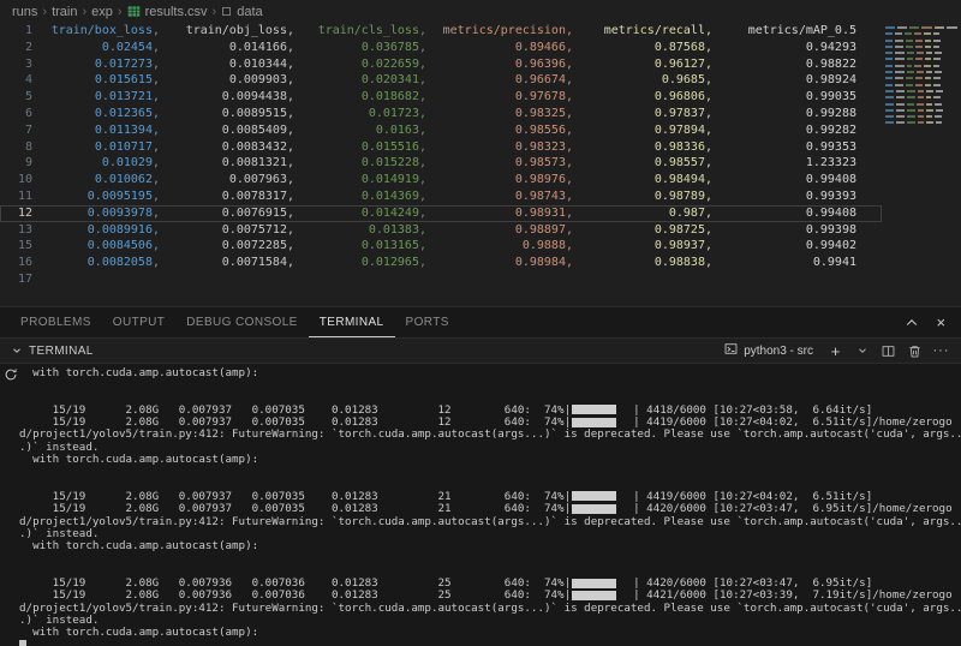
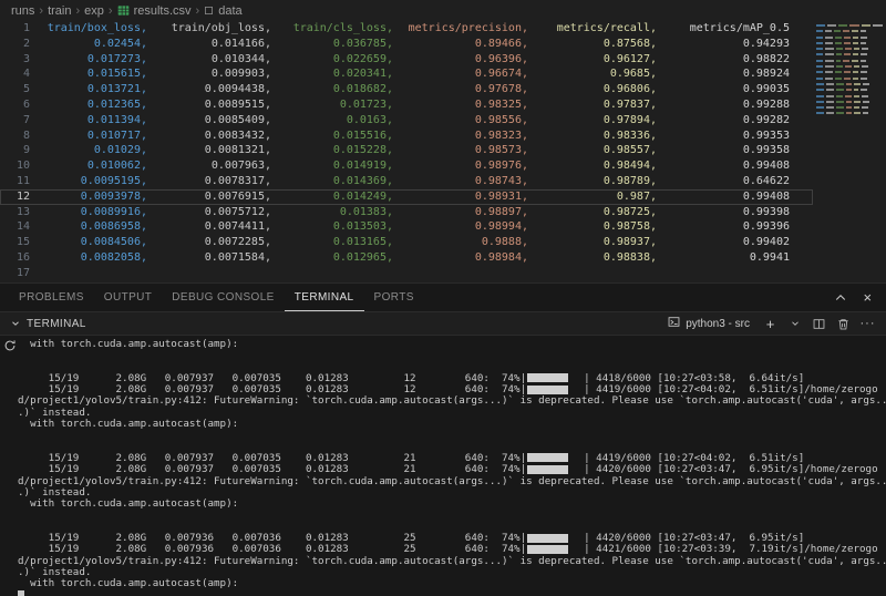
  runs
  ›
  train
  ›
  exp
  ›
  results.csv
  ›
  data
  1
  train/box_loss,
  train/obj_loss,
  train/cls_loss,
  metrics/precision,
  metrics/recall,
  metrics/mAP_0.5
  2
  0.02454,
  0.014166,
  0.036785,
  0.89466,
  0.87568,
  0.94293
  3
  0.017273,
  0.010344,
  0.022659,
  0.96396,
  0.96127,
  0.98822
  4
  0.015615,
  0.009903,
  0.020341,
  0.96674,
  0.9685,
  0.98924
  5
  0.013721,
  0.0094438,
  0.018682,
  0.97678,
  0.96806,
  0.99035
  6
  0.012365,
  0.0089515,
  0.01723,
  0.98325,
  0.97837,
  0.99288
  7
  0.011394,
  0.0085409,
  0.0163,
  0.98556,
  0.97894,
  0.99282
  8
  0.010717,
  0.0083432,
  0.015516,
  0.98323,
  0.98336,
  0.99353
  9
  0.01029,
  0.0081321,
  0.015228,
  0.98573,
  0.98557,
- 1.23323
+ 0.99358
  10
  0.010062,
  0.007963,
  0.014919,
  0.98976,
  0.98494,
  0.99408
  11
  0.0095195,
  0.0078317,
  0.014369,
  0.98743,
  0.98789,
- 0.99393
+ 0.64622
  12
  0.0093978,
  0.0076915,
  0.014249,
  0.98931,
  0.987,
  0.99408
  13
  0.0089916,
  0.0075712,
  0.01383,
  0.98897,
  0.98725,
  0.99398
+ 14
+ 0.0086958,
+ 0.0074411,
+ 0.013503,
+ 0.98994,
+ 0.98758,
+ 0.99396
  15
  0.0084506,
  0.0072285,
  0.013165,
  0.9888,
  0.98937,
  0.99402
  16
  0.0082058,
  0.0071584,
  0.012965,
  0.98984,
  0.98838,
  0.9941
  17
  PROBLEMS
  OUTPUT
  DEBUG CONSOLE
  TERMINAL
  PORTS
  ×
  TERMINAL
  python3 - src
  +
  ···
  with torch.cuda.amp.autocast(amp):
  15/19 2.08G 0.007937 0.007035 0.01283 12 640: 74%| | 4418/6000 [10:27<03:58, 6.64it/s]
  15/19 2.08G 0.007937 0.007035 0.01283 12 640: 74%| | 4419/6000 [10:27<04:02, 6.51it/s]/home/zerogo
  d/project1/yolov5/train.py:412: FutureWarning: `torch.cuda.amp.autocast(args...)` is deprecated. Please use `torch.amp.autocast('cuda', args..
  .)` instead.
  with torch.cuda.amp.autocast(amp):
  15/19 2.08G 0.007937 0.007035 0.01283 21 640: 74%| | 4419/6000 [10:27<04:02, 6.51it/s]
  15/19 2.08G 0.007937 0.007035 0.01283 21 640: 74%| | 4420/6000 [10:27<03:47, 6.95it/s]/home/zerogo
  d/project1/yolov5/train.py:412: FutureWarning: `torch.cuda.amp.autocast(args...)` is deprecated. Please use `torch.amp.autocast('cuda', args..
  .)` instead.
  with torch.cuda.amp.autocast(amp):
  15/19 2.08G 0.007936 0.007036 0.01283 25 640: 74%| | 4420/6000 [10:27<03:47, 6.95it/s]
  15/19 2.08G 0.007936 0.007036 0.01283 25 640: 74%| | 4421/6000 [10:27<03:39, 7.19it/s]/home/zerogo
  d/project1/yolov5/train.py:412: FutureWarning: `torch.cuda.amp.autocast(args...)` is deprecated. Please use `torch.amp.autocast('cuda', args..
  .)` instead.
  with torch.cuda.amp.autocast(amp):
